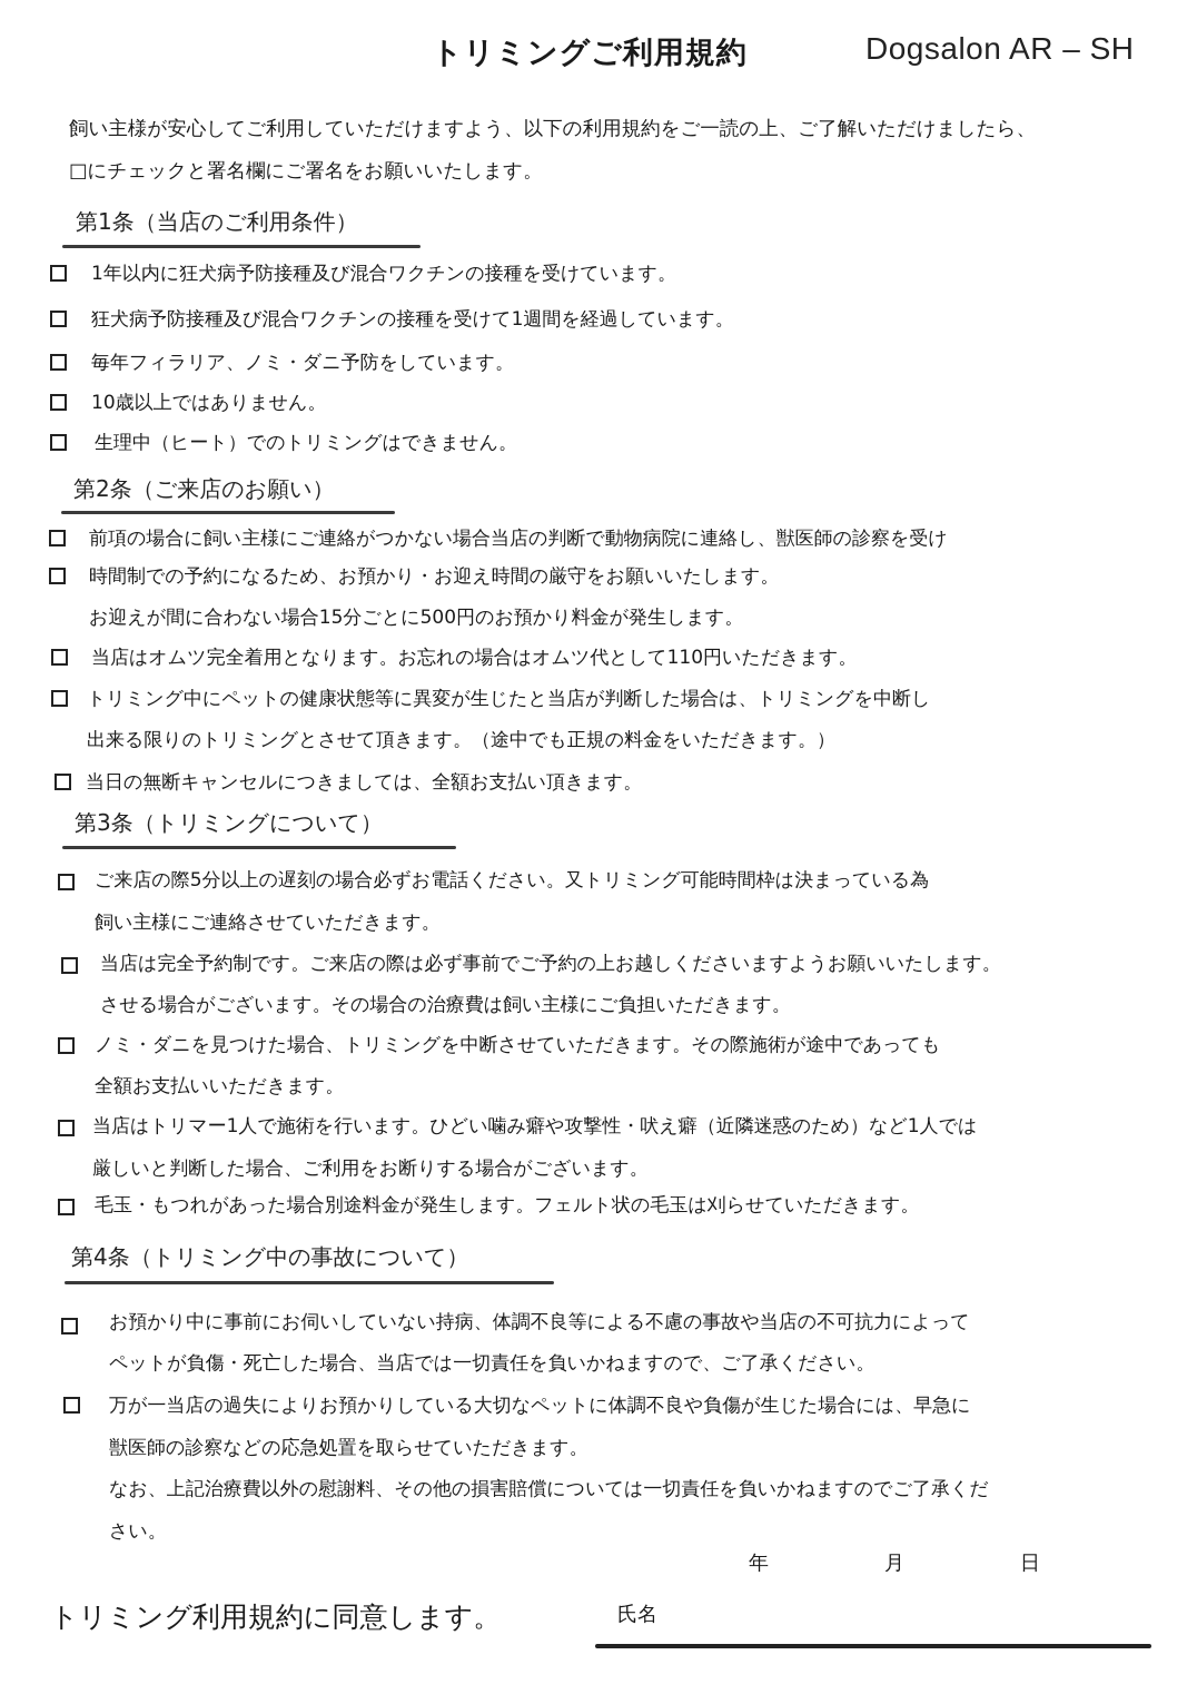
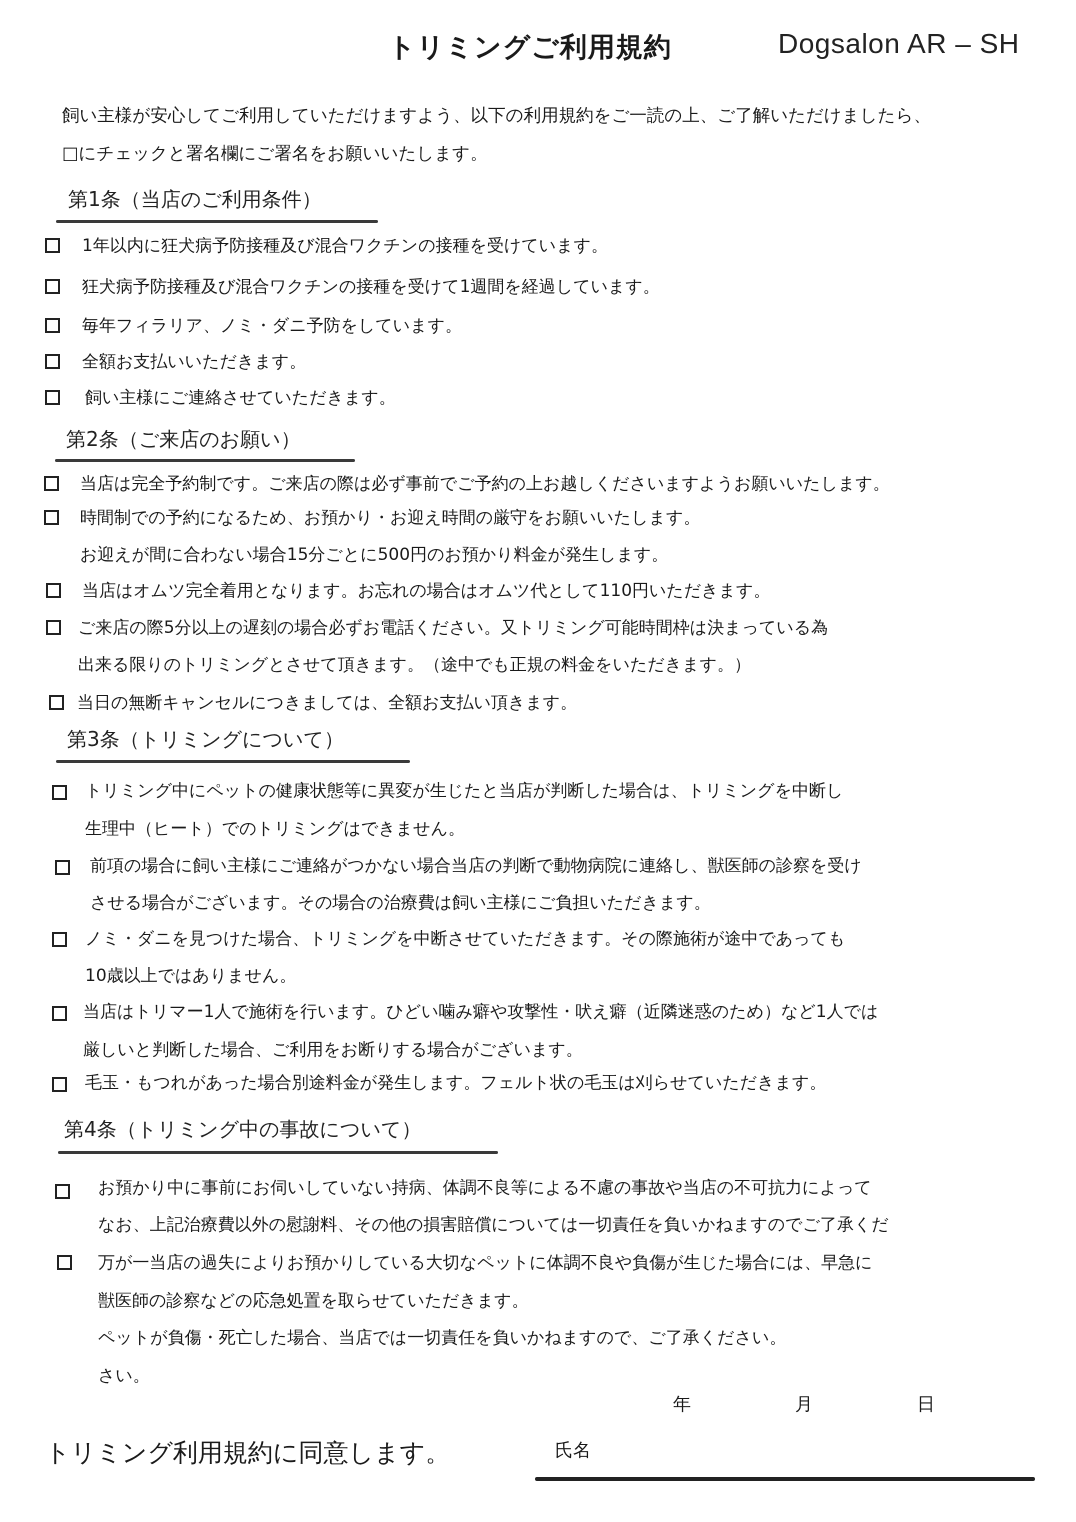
  トリミングご利用規約
  Dogsalon AR – SH
  飼い主様が安心してご利用していただけますよう、以下の利用規約をご一読の上、ご了解いただけましたら、
  □にチェックと署名欄にご署名をお願いいたします。
  第1条（当店のご利用条件）
  1年以内に狂犬病予防接種及び混合ワクチンの接種を受けています。
  狂犬病予防接種及び混合ワクチンの接種を受けて1週間を経過しています。
  毎年フィラリア、ノミ・ダニ予防をしています。
- 10歳以上ではありません。
+ 全額お支払いいただきます。
- 生理中（ヒート）でのトリミングはできません。
+ 飼い主様にご連絡させていただきます。
  第2条（ご来店のお願い）
- 前項の場合に飼い主様にご連絡がつかない場合当店の判断で動物病院に連絡し、獣医師の診察を受け
+ 当店は完全予約制です。ご来店の際は必ず事前でご予約の上お越しくださいますようお願いいたします。
  時間制での予約になるため、お預かり・お迎え時間の厳守をお願いいたします。
  お迎えが間に合わない場合15分ごとに500円のお預かり料金が発生します。
  当店はオムツ完全着用となります。お忘れの場合はオムツ代として110円いただきます。
- トリミング中にペットの健康状態等に異変が生じたと当店が判断した場合は、トリミングを中断し
+ ご来店の際5分以上の遅刻の場合必ずお電話ください。又トリミング可能時間枠は決まっている為
  出来る限りのトリミングとさせて頂きます。（途中でも正規の料金をいただきます。）
  当日の無断キャンセルにつきましては、全額お支払い頂きます。
  第3条（トリミングについて）
- ご来店の際5分以上の遅刻の場合必ずお電話ください。又トリミング可能時間枠は決まっている為
+ トリミング中にペットの健康状態等に異変が生じたと当店が判断した場合は、トリミングを中断し
- 飼い主様にご連絡させていただきます。
+ 生理中（ヒート）でのトリミングはできません。
- 当店は完全予約制です。ご来店の際は必ず事前でご予約の上お越しくださいますようお願いいたします。
+ 前項の場合に飼い主様にご連絡がつかない場合当店の判断で動物病院に連絡し、獣医師の診察を受け
  させる場合がございます。その場合の治療費は飼い主様にご負担いただきます。
  ノミ・ダニを見つけた場合、トリミングを中断させていただきます。その際施術が途中であっても
- 全額お支払いいただきます。
+ 10歳以上ではありません。
  当店はトリマー1人で施術を行います。ひどい噛み癖や攻撃性・吠え癖（近隣迷惑のため）など1人では
  厳しいと判断した場合、ご利用をお断りする場合がございます。
  毛玉・もつれがあった場合別途料金が発生します。フェルト状の毛玉は刈らせていただきます。
  第4条（トリミング中の事故について）
  お預かり中に事前にお伺いしていない持病、体調不良等による不慮の事故や当店の不可抗力によって
- ペットが負傷・死亡した場合、当店では一切責任を負いかねますので、ご了承ください。
+ なお、上記治療費以外の慰謝料、その他の損害賠償については一切責任を負いかねますのでご了承くだ
  万が一当店の過失によりお預かりしている大切なペットに体調不良や負傷が生じた場合には、早急に
  獣医師の診察などの応急処置を取らせていただきます。
- なお、上記治療費以外の慰謝料、その他の損害賠償については一切責任を負いかねますのでご了承くだ
+ ペットが負傷・死亡した場合、当店では一切責任を負いかねますので、ご了承ください。
  さい。
  年
  月
  日
  トリミング利用規約に同意します。
  氏名
